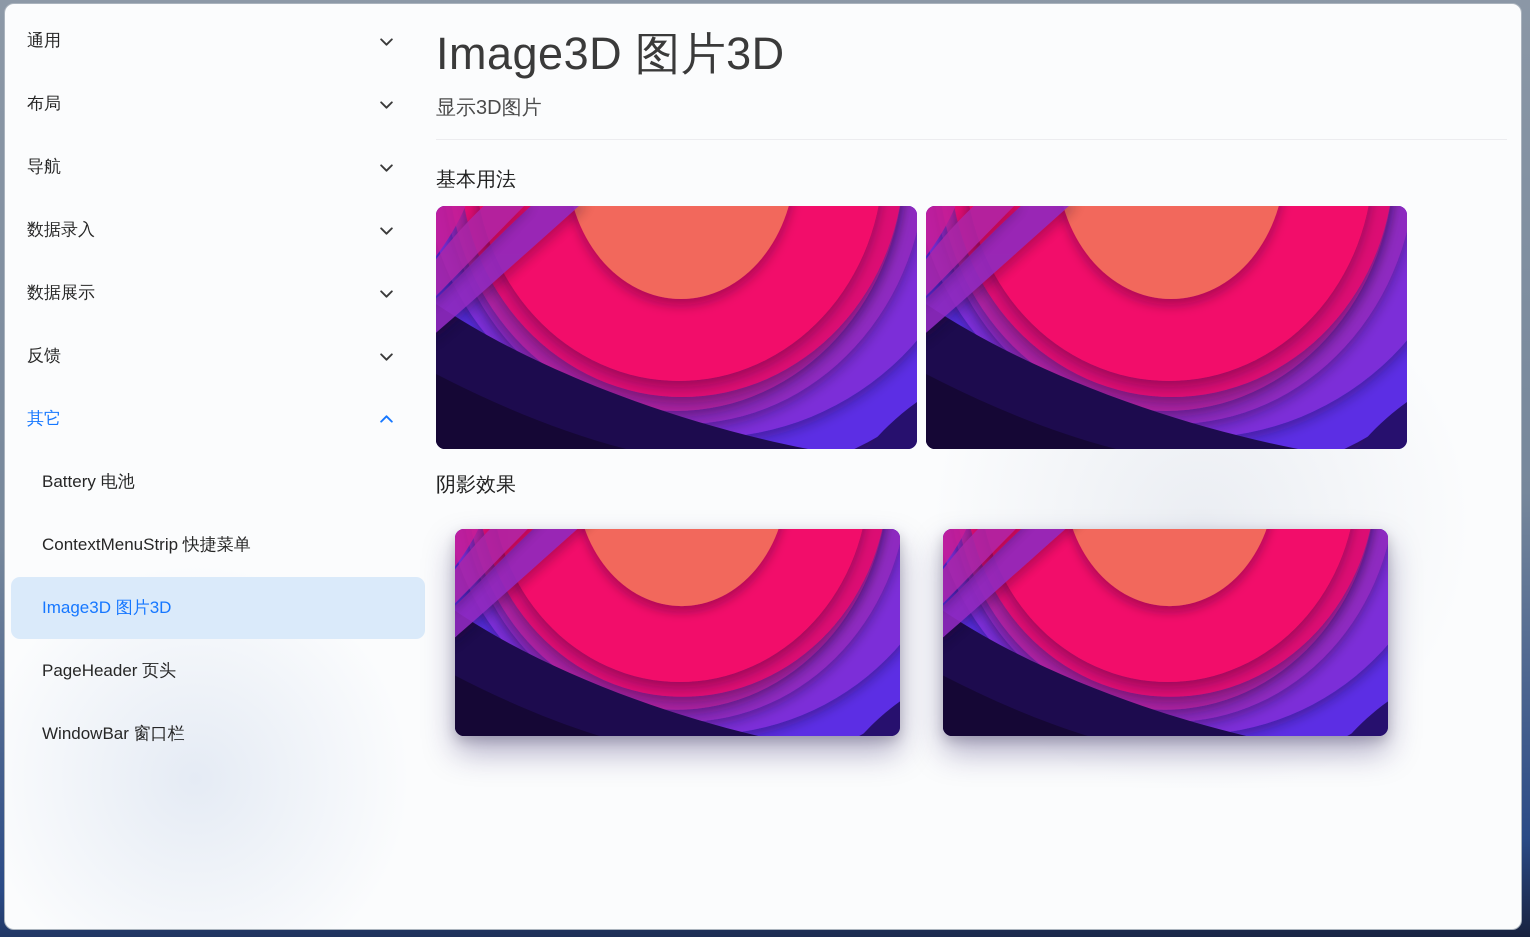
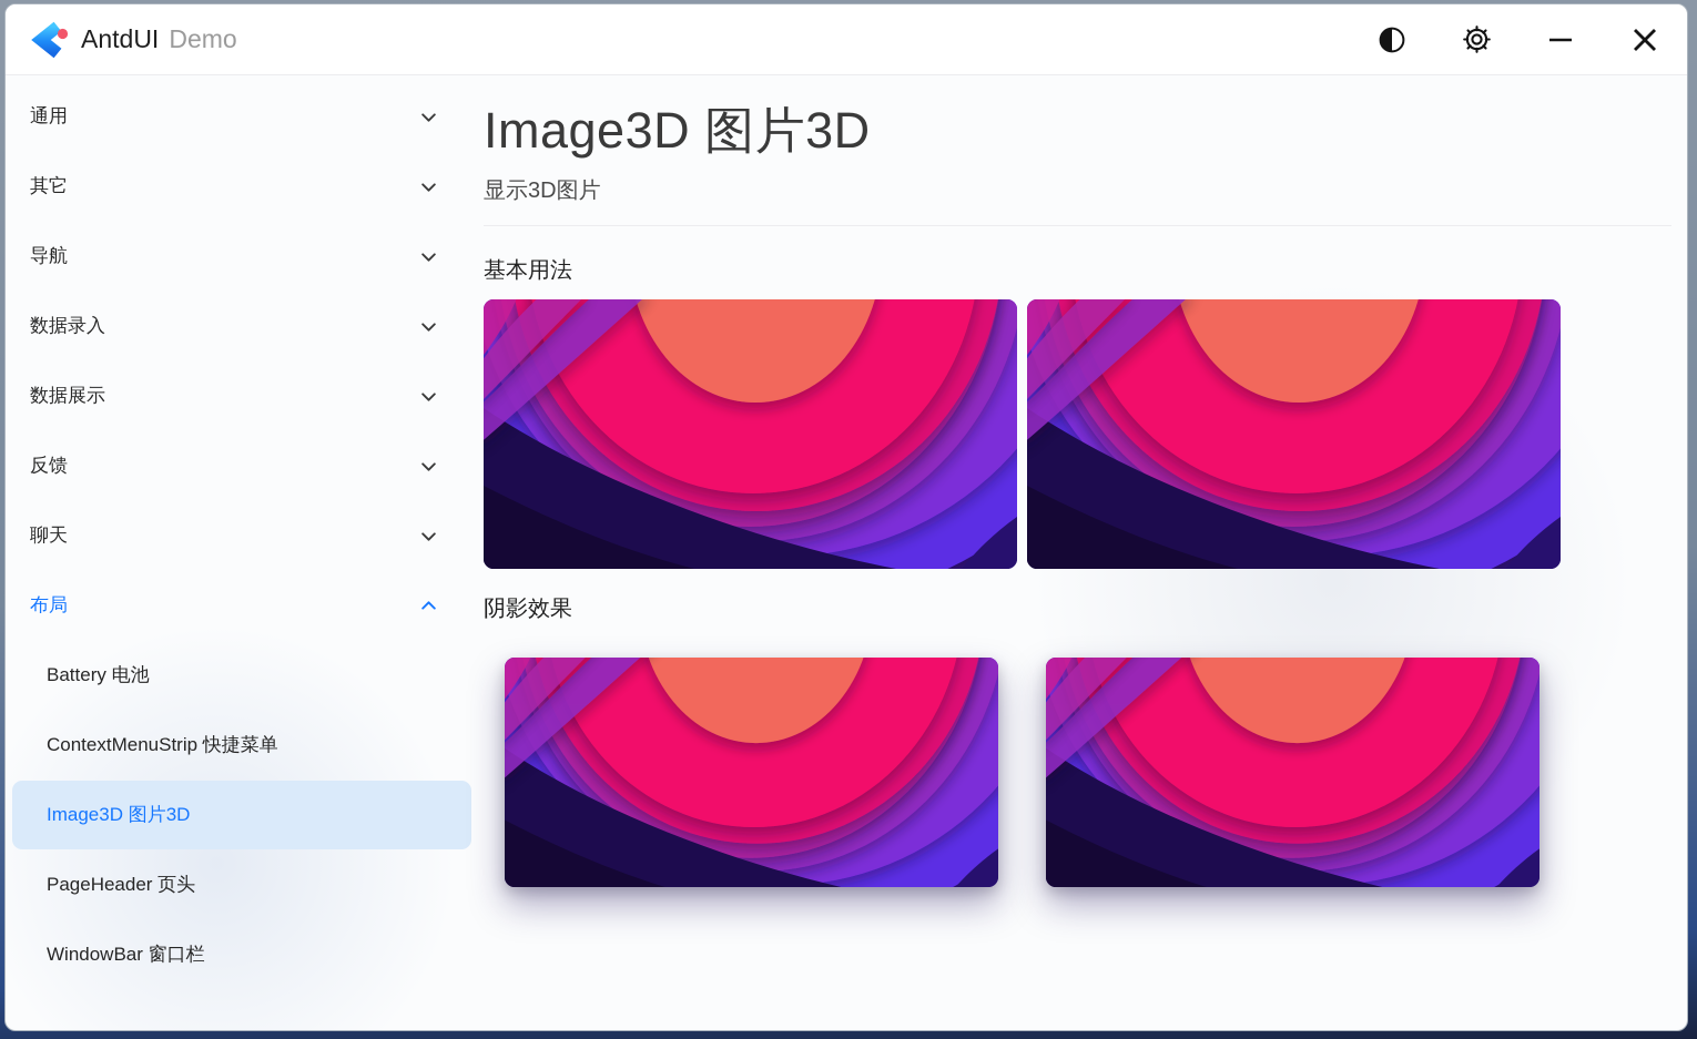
+ AntdUI
+ Demo
  通用
- 布局
+ 其它
  导航
  数据录入
  数据展示
  反馈
+ 聊天
- 其它
+ 布局
  Battery 电池
  ContextMenuStrip 快捷菜单
  Image3D 图片3D
  PageHeader 页头
  WindowBar 窗口栏
  Image3D 图片3D
  显示3D图片
  基本用法
  阴影效果
